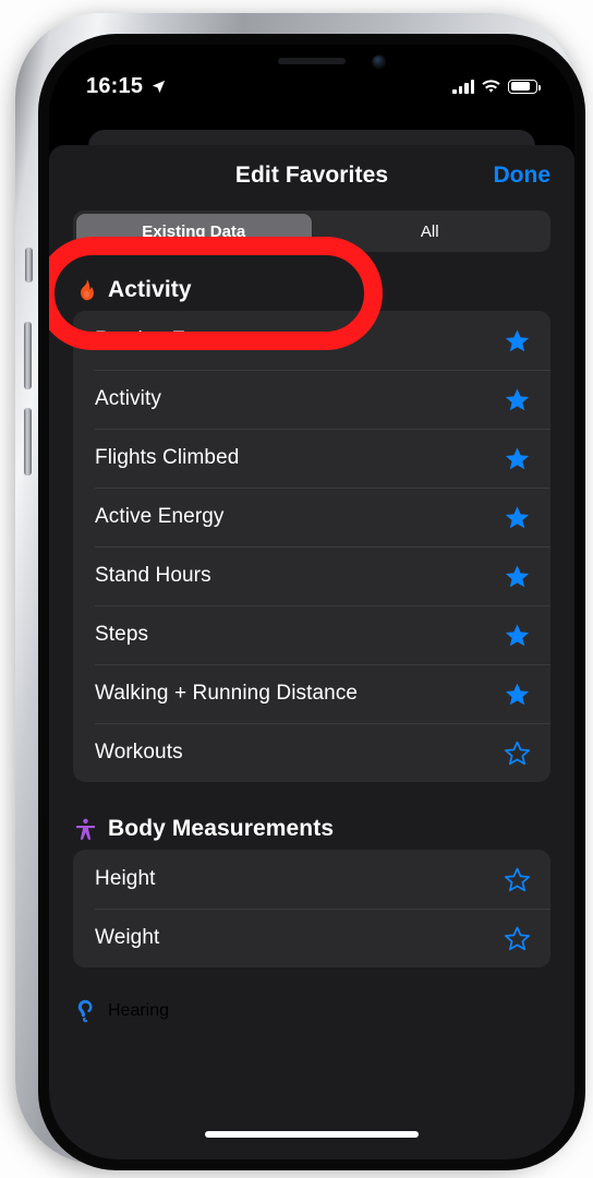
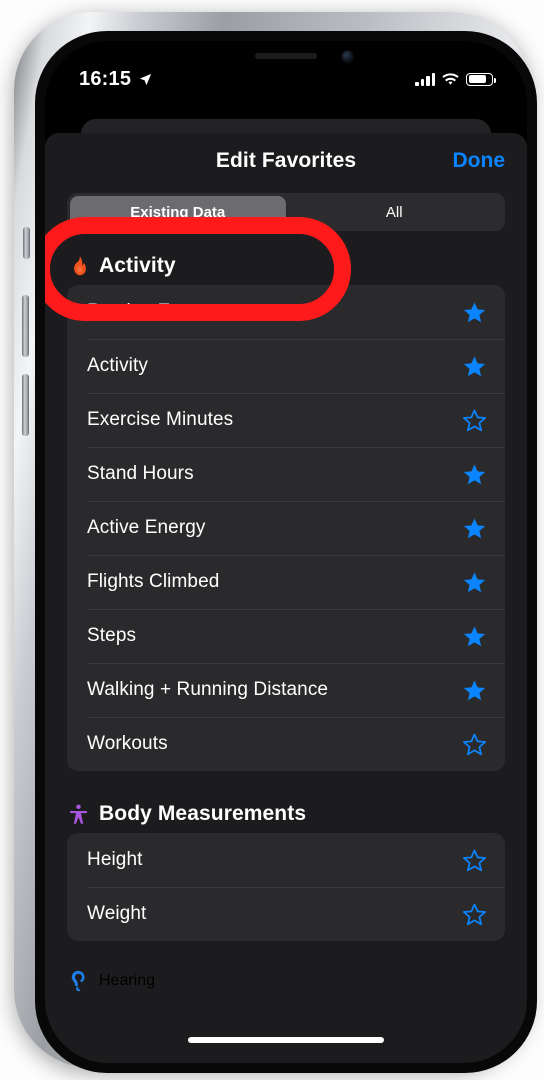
  16:15
  Edit Favorites
  Done
  Existing Data
  All
  Activity
  Resting Energy
  Activity
+ Exercise Minutes
- Flights Climbed
+ Stand Hours
  Active Energy
- Stand Hours
+ Flights Climbed
  Steps
  Walking + Running Distance
  Workouts
  Body Measurements
  Height
  Weight
  Hearing
